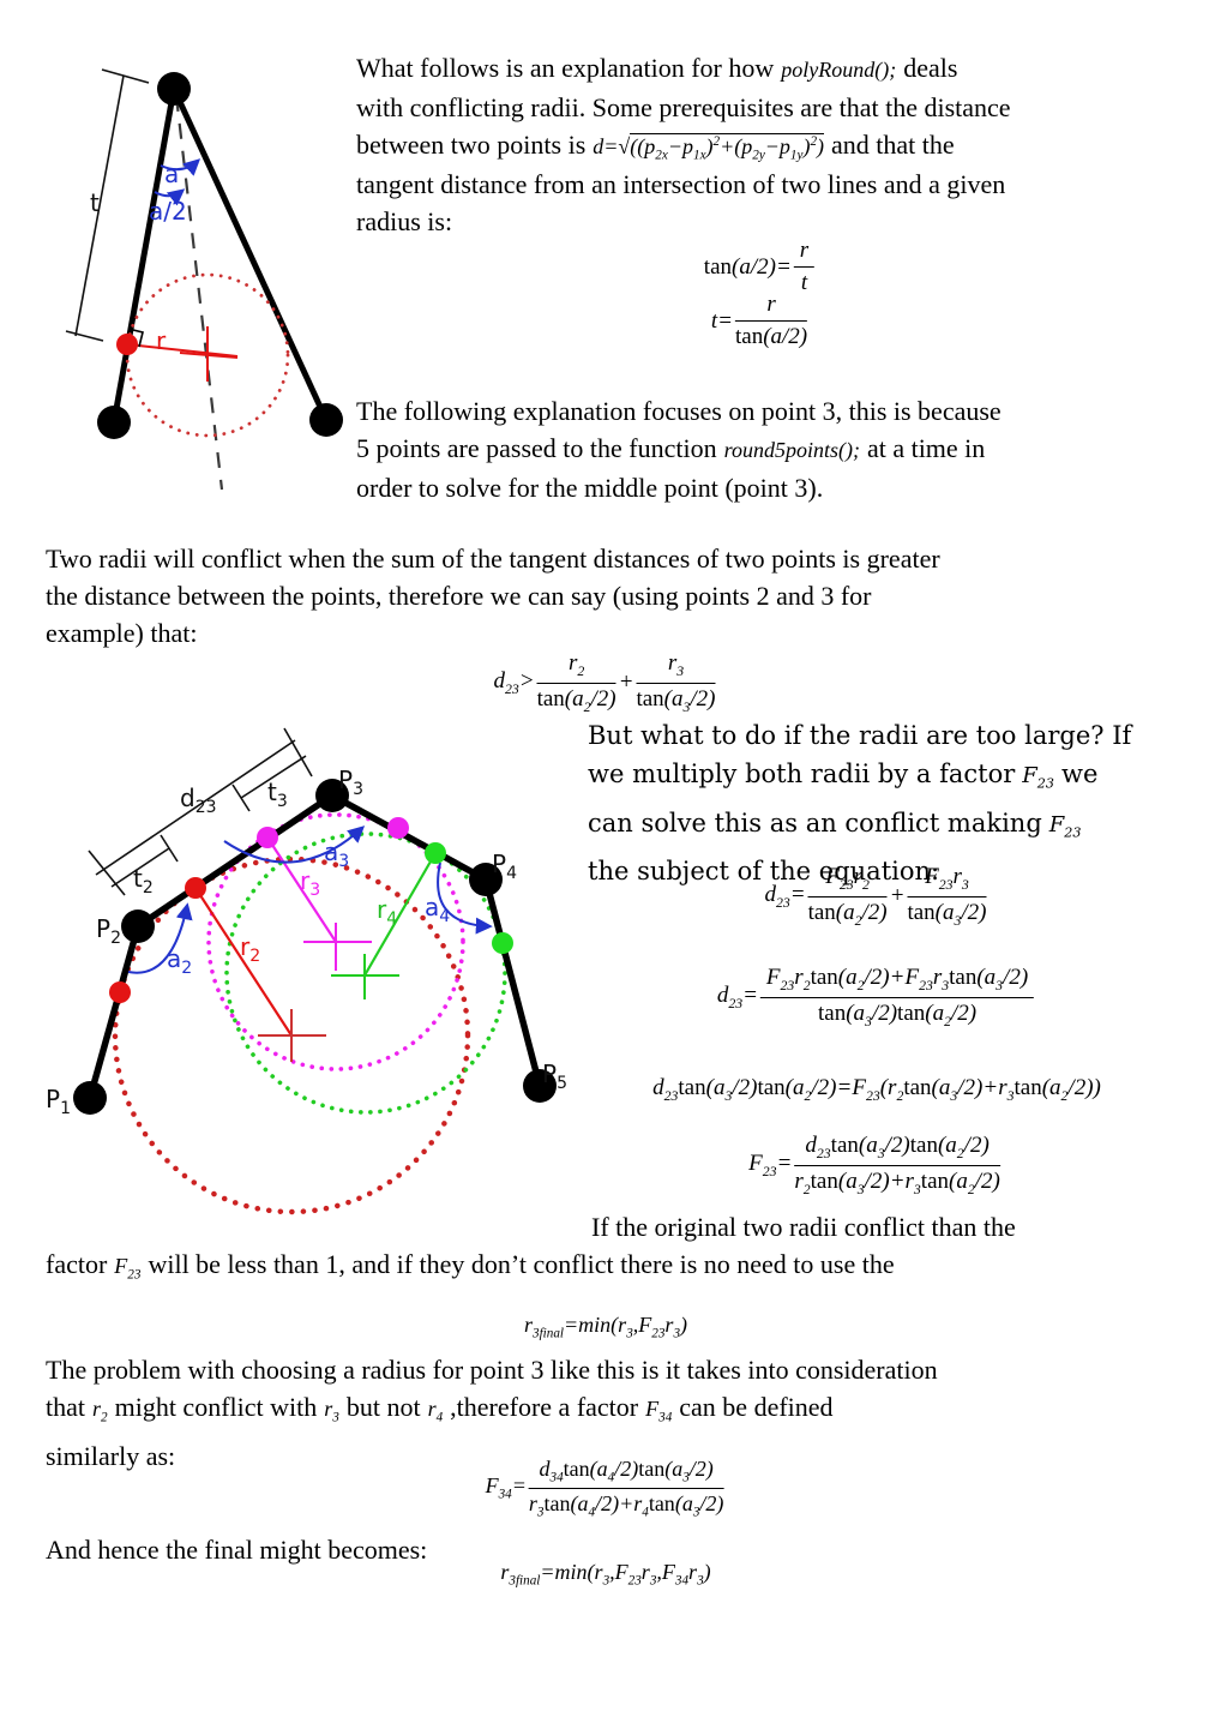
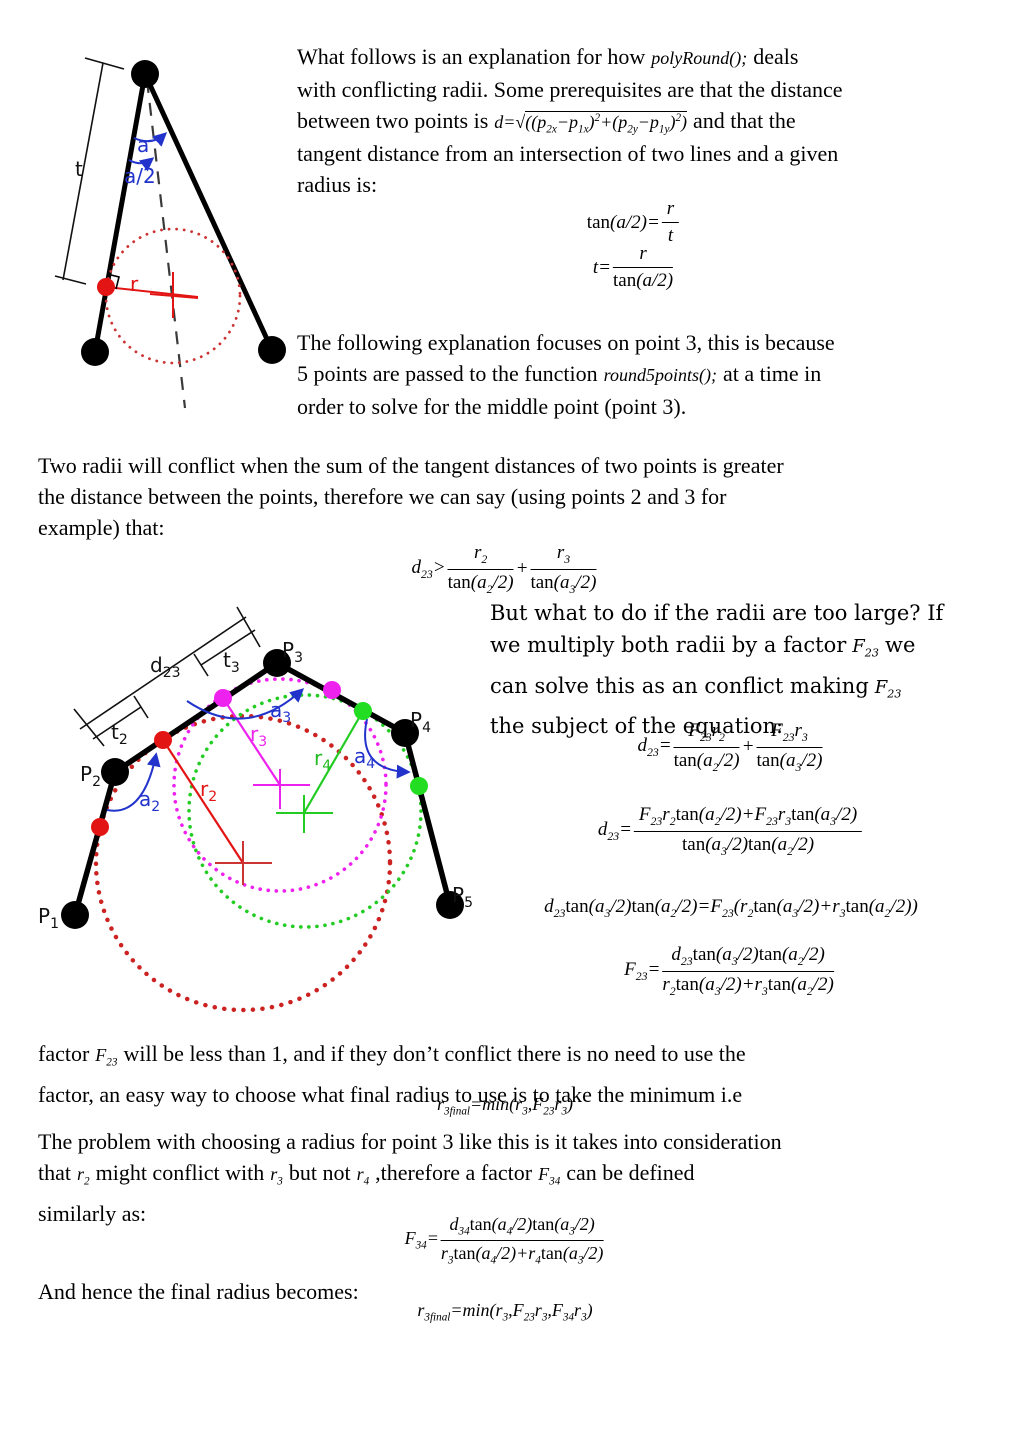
  t
  a
  a/2
  r
  P1
  P2
  P3
  P4
  P5
  d23
  t2
  t3
  a2
  a3
  a4
  r2
  r3
  r4
  What follows is an explanation for how polyRound(); deals
  with conflicting radii. Some prerequisites are that the distance
  between two points is d=√((p2x−p1x)2+(p2y−p1y)2) and that the
  tangent distance from an intersection of two lines and a given
  radius is:
  tan(a/2)=
  r
  t
  t=
  r
  tan(a/2)
  The following explanation focuses on point 3, this is because
  5 points are passed to the function round5points(); at a time in
  order to solve for the middle point (point 3).
  Two radii will conflict when the sum of the tangent distances of two points is greater
  the distance between the points, therefore we can say (using points 2 and 3 for
  example) that:
  d23>
  r2
  tan(a2/2)
  +
  r3
  tan(a3/2)
  But what to do if the radii are too large? If
  we multiply both radii by a factor F23we
  can solve this as an conflict making F23
  the subject of the equation:
  d23=
  F23r2
  tan(a2/2)
  +
  F23r3
  tan(a3/2)
  d23=
  F23r2tan(a2/2)+F23r3tan(a3/2)
  tan(a3/2)tan(a2/2)
  d23tan(a3/2)tan(a2/2)=F23(r2tan(a3/2)+r3tan(a2/2))
  F23=
  d23tan(a3/2)tan(a2/2)
  r2tan(a3/2)+r3tan(a2/2)
- If the original two radii conflict than the
  factor F23will be less than 1, and if they don’t conflict there is no need to use the
+ factor, an easy way to choose what final radius to use is to take the minimum i.e
  r3final=min(r3,F23r3)
  The problem with choosing a radius for point 3 like this is it takes into consideration
  that r2might conflict with r3but not r4,therefore a factor F34can be defined
  similarly as:
  F34=
  d34tan(a4/2)tan(a3/2)
  r3tan(a4/2)+r4tan(a3/2)
- And hence the final might becomes:
+ And hence the final radius becomes:
  r3final=min(r3,F23r3,F34r3)
